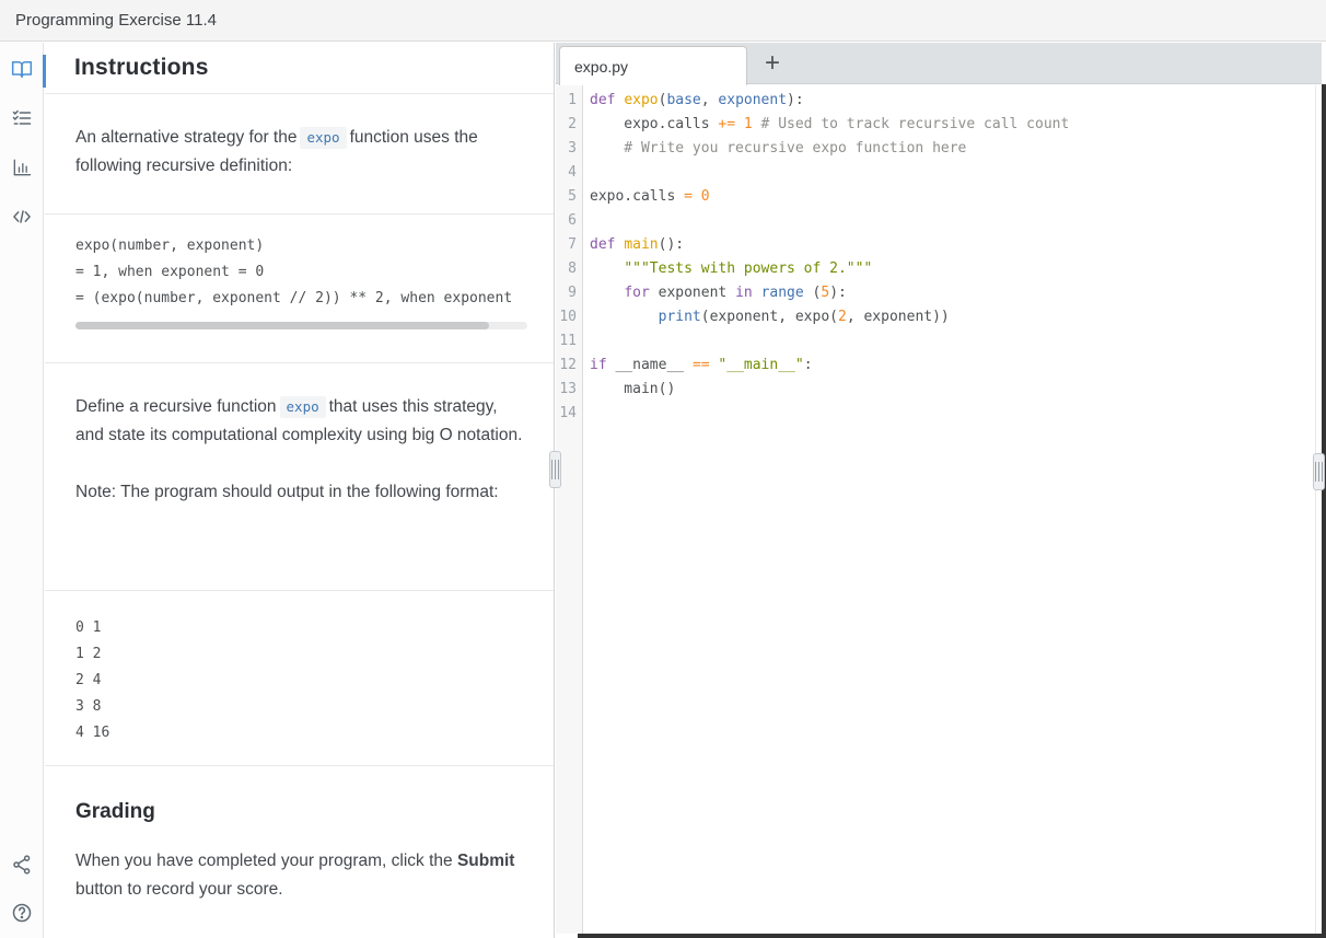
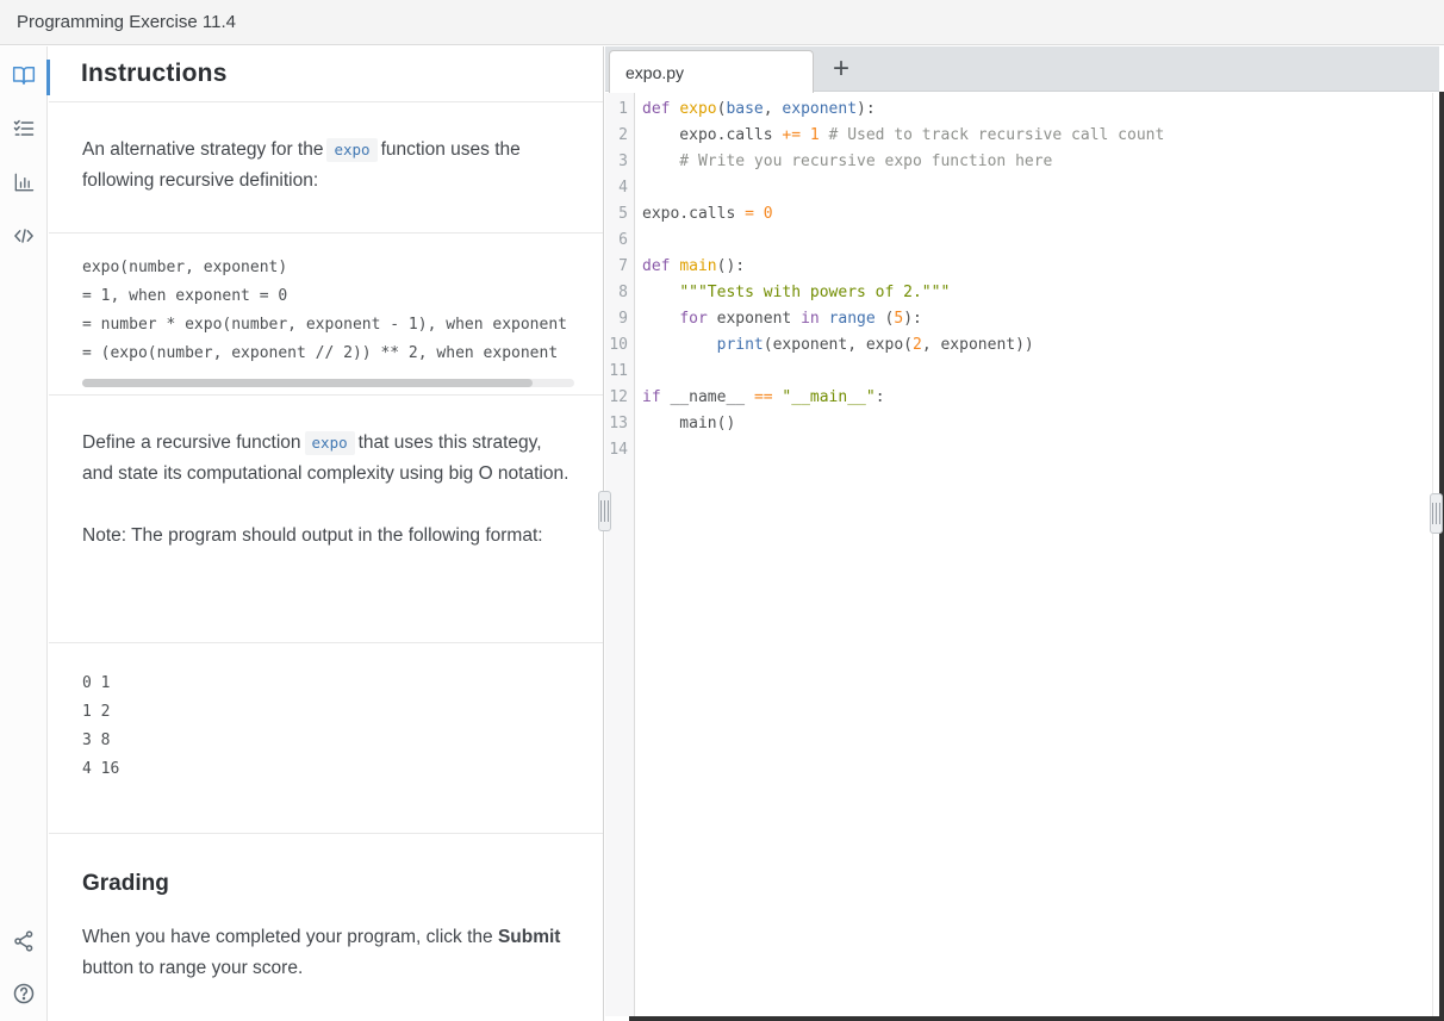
  Programming Exercise 11.4
  Instructions
  An alternative strategy for the expo function uses the following recursive definition:
  expo(number, exponent)
  = 1, when exponent = 0
+ = number * expo(number, exponent - 1), when exponent
  = (expo(number, exponent // 2)) ** 2, when exponent
  Define a recursive function expo that uses this strategy, and state its computational complexity using big O notation.
  Note: The program should output in the following format:
  0 1
  1 2
- 2 4
  3 8
  4 16
  Grading
- When you have completed your program, click the Submit button to record your score.
+ When you have completed your program, click the Submit button to range your score.
  expo.py
  +
  1
  2
  3
  4
  5
  6
  7
  8
  9
  10
  11
  12
  13
  14
  def expo(base, exponent):
  expo.calls += 1 # Used to track recursive call count
  # Write you recursive expo function here
  expo.calls = 0
  def main():
  """Tests with powers of 2."""
  for exponent in range (5):
  print(exponent, expo(2, exponent))
  if __name__ == "__main__":
  main()
